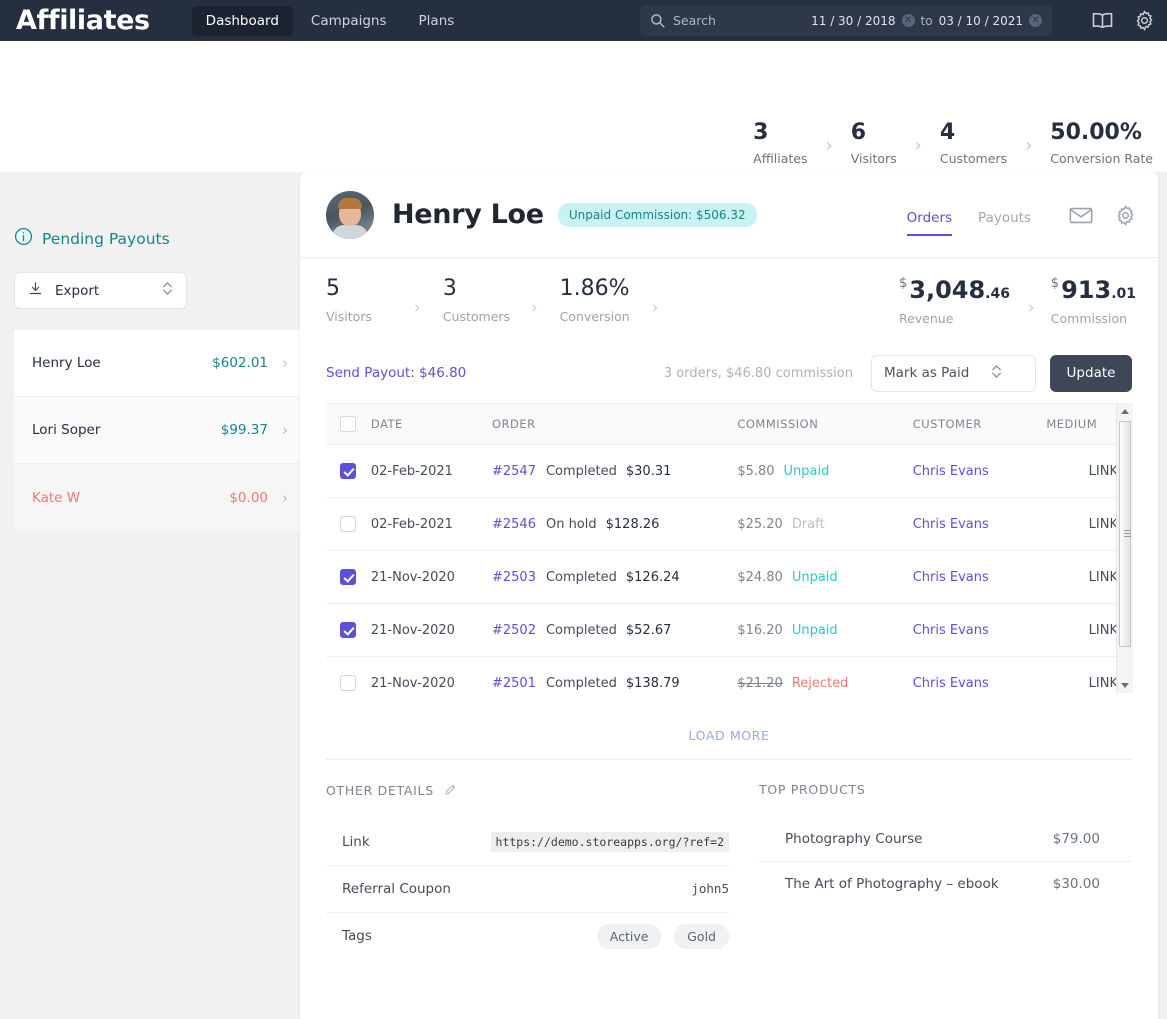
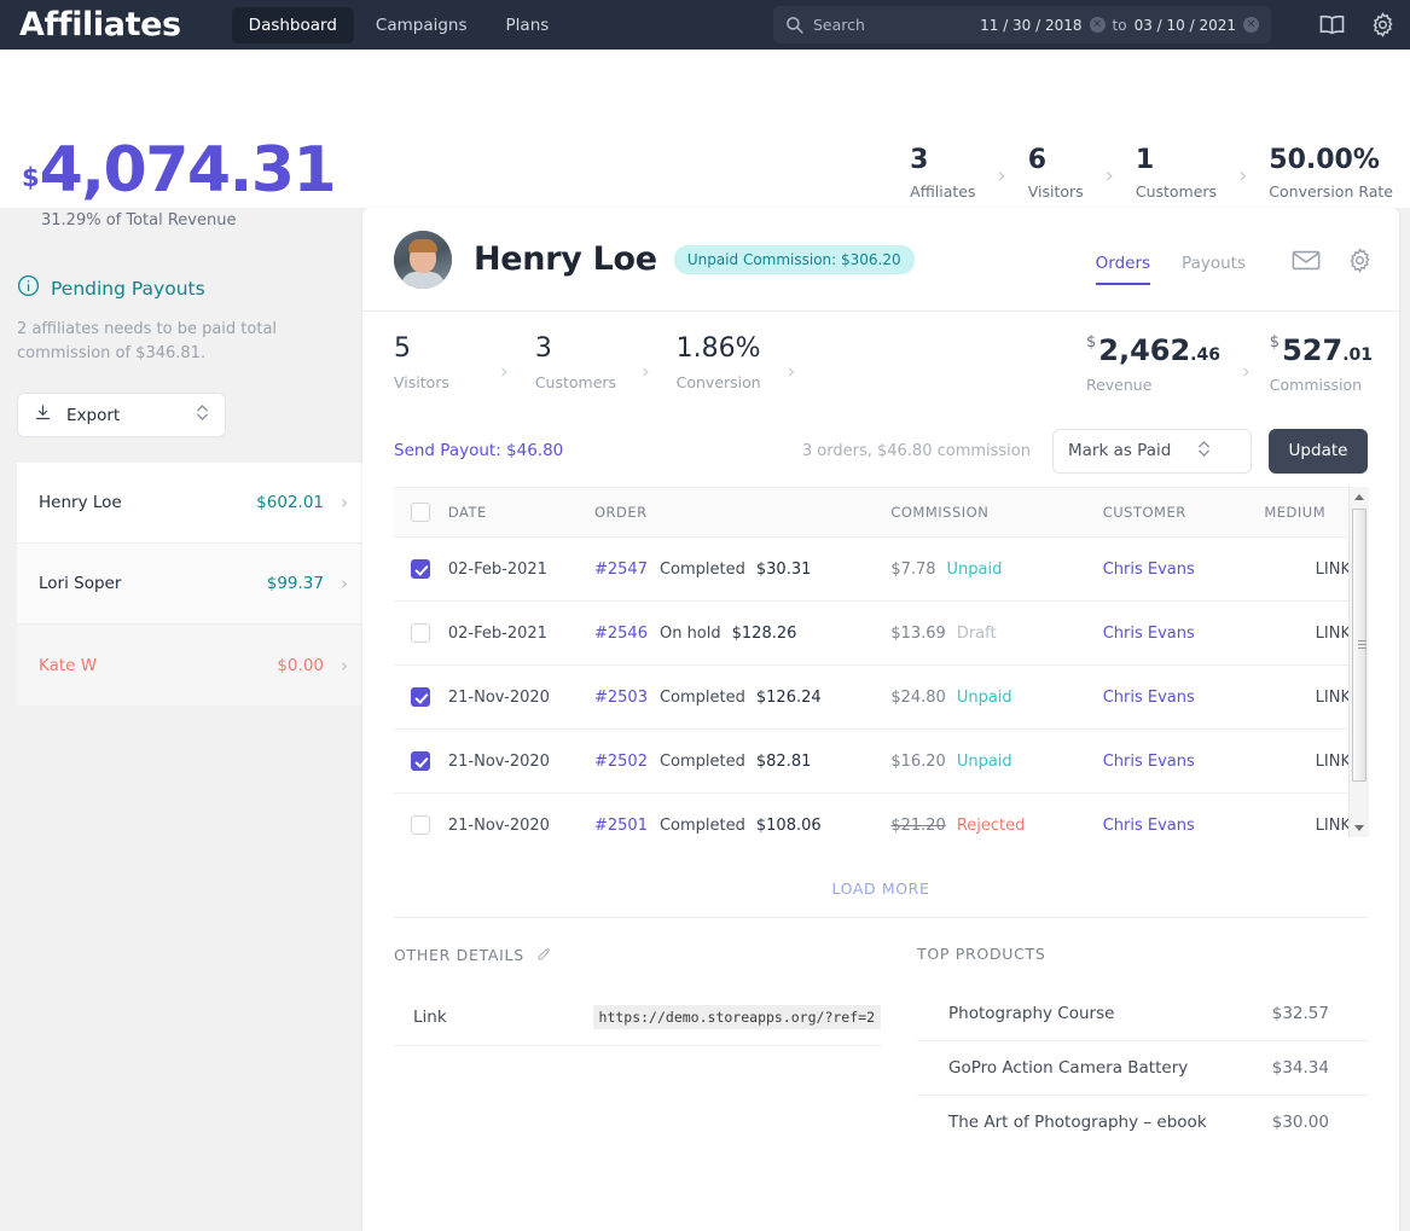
  Affiliates
  Dashboard
  Campaigns
  Plans
  Search
  11 / 30 / 2018
  ✕
  to
  03 / 10 / 2021
  ✕
+ $
+ 4,074.31
+ 31.29% of Total Revenue
  3
  Affiliates
  ›
  6
  Visitors
  ›
- 4
+ 1
  Customers
  ›
  50.00%
  Conversion Rate
  Pending Payouts
+ 2 affiliates needs to be paid total commission of $346.81.
  Export
  Henry Loe
  $602.01
  ›
  Lori Soper
  $99.37
  ›
  Kate W
  $0.00
  ›
  Henry Loe
- Unpaid Commission: $506.32
+ Unpaid Commission: $306.20
  Orders
  Payouts
  5
  Visitors
  ›
  3
  Customers
  ›
  1.86%
  Conversion
  ›
- $ 3,048.46
+ $ 2,462.46
  Revenue
  ›
- $ 913.01
+ $ 527.01
  Commission
  Send Payout: $46.80
  3 orders, $46.80 commission
  Mark as Paid
  Update
  	DATE	ORDER	COMMISSION	CUSTOMER	MEDIUM
- 	02-Feb-2021	#2547 Completed $30.31	$5.80 Unpaid	Chris Evans	LINK
+ 	02-Feb-2021	#2547 Completed $30.31	$7.78 Unpaid	Chris Evans	LINK
- 	02-Feb-2021	#2546 On hold $128.26	$25.20 Draft	Chris Evans	LINK
+ 	02-Feb-2021	#2546 On hold $128.26	$13.69 Draft	Chris Evans	LINK
  	21-Nov-2020	#2503 Completed $126.24	$24.80 Unpaid	Chris Evans	LINK
- 	21-Nov-2020	#2502 Completed $52.67	$16.20 Unpaid	Chris Evans	LINK
+ 	21-Nov-2020	#2502 Completed $82.81	$16.20 Unpaid	Chris Evans	LINK
- 	21-Nov-2020	#2501 Completed $138.79	$21.20 Rejected	Chris Evans	LINK
+ 	21-Nov-2020	#2501 Completed $108.06	$21.20 Rejected	Chris Evans	LINK
  LOAD MORE
  OTHER DETAILS
  Link
  https://demo.storeapps.org/?ref=2
- Referral Coupon
- john5
- Tags
- Active Gold
  TOP PRODUCTS
  Photography Course
- $79.00
+ $32.57
+ GoPro Action Camera Battery
+ $34.34
  The Art of Photography – ebook
  $30.00
